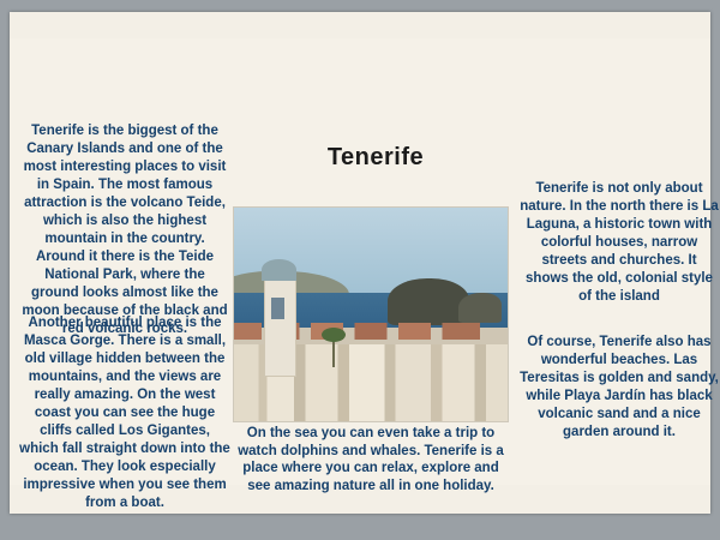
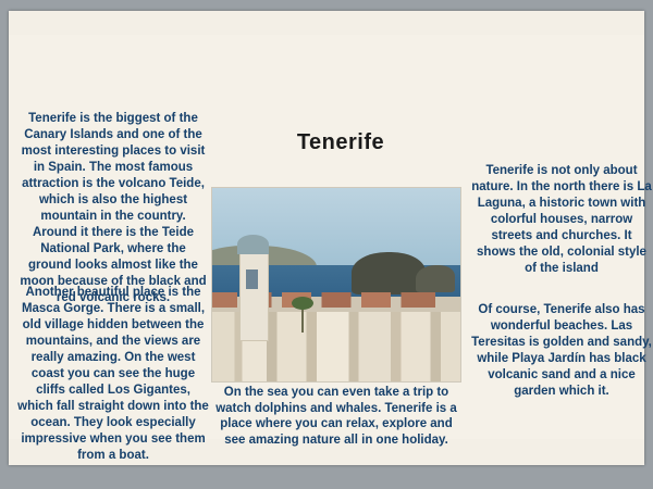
  Tenerife
  Tenerife is the biggest of the Canary Islands and one of the most interesting places to visit in Spain. The most famous attraction is the volcano Teide, which is also the highest mountain in the country. Around it there is the Teide National Park, where the ground looks almost like the moon because of the black and red volcanic rocks.
  Another beautiful place is the Masca Gorge. There is a small, old village hidden between the mountains, and the views are really amazing. On the west coast you can see the huge cliffs called Los Gigantes, which fall straight down into the ocean. They look especially impressive when you see them from a boat.
  On the sea you can even take a trip to watch dolphins and whales. Tenerife is a place where you can relax, explore and see amazing nature all in one holiday.
  Tenerife is not only about nature. In the north there is La Laguna, a historic town with colorful houses, narrow streets and churches. It shows the old, colonial style of the island
- Of course, Tenerife also has wonderful beaches. Las Teresitas is golden and sandy, while Playa Jardín has black volcanic sand and a nice garden around it.
+ Of course, Tenerife also has wonderful beaches. Las Teresitas is golden and sandy, while Playa Jardín has black volcanic sand and a nice garden which it.
